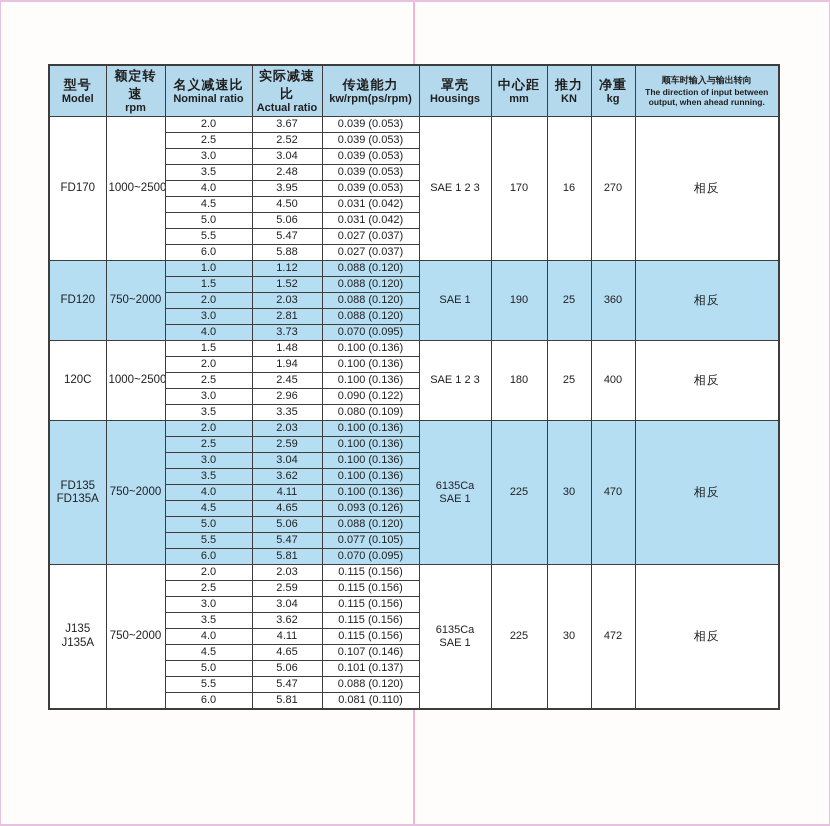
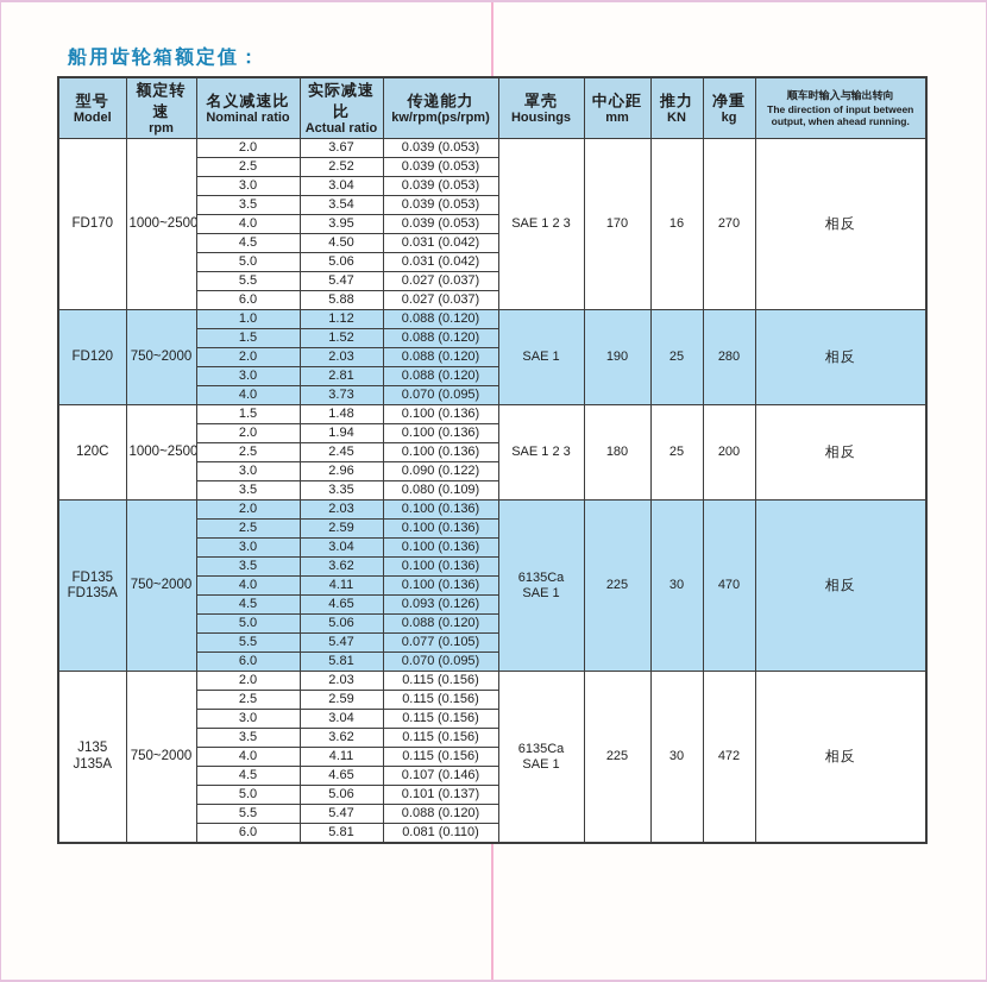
+ 船用齿轮箱额定值：
  型号Model	额定转速rpm	名义减速比Nominal ratio	实际减速比Actual ratio	传递能力kw/rpm(ps/rpm)	罩壳Housings	中心距mm	推力KN	净重kg	顺车时输入与输出转向The direction of input between output, when ahead running.
  FD170	1000~2500	2.0	3.67	0.039 (0.053)	SAE 1 2 3	170	16	270	相反
  2.5	2.52	0.039 (0.053)
  3.0	3.04	0.039 (0.053)
- 3.5	2.48	0.039 (0.053)
+ 3.5	3.54	0.039 (0.053)
  4.0	3.95	0.039 (0.053)
  4.5	4.50	0.031 (0.042)
  5.0	5.06	0.031 (0.042)
  5.5	5.47	0.027 (0.037)
  6.0	5.88	0.027 (0.037)
- FD120	750~2000	1.0	1.12	0.088 (0.120)	SAE 1	190	25	360	相反
+ FD120	750~2000	1.0	1.12	0.088 (0.120)	SAE 1	190	25	280	相反
  1.5	1.52	0.088 (0.120)
  2.0	2.03	0.088 (0.120)
  3.0	2.81	0.088 (0.120)
  4.0	3.73	0.070 (0.095)
- 120C	1000~2500	1.5	1.48	0.100 (0.136)	SAE 1 2 3	180	25	400	相反
+ 120C	1000~2500	1.5	1.48	0.100 (0.136)	SAE 1 2 3	180	25	200	相反
  2.0	1.94	0.100 (0.136)
  2.5	2.45	0.100 (0.136)
  3.0	2.96	0.090 (0.122)
  3.5	3.35	0.080 (0.109)
  FD135 FD135A	750~2000	2.0	2.03	0.100 (0.136)	6135Ca SAE 1	225	30	470	相反
  2.5	2.59	0.100 (0.136)
  3.0	3.04	0.100 (0.136)
  3.5	3.62	0.100 (0.136)
  4.0	4.11	0.100 (0.136)
  4.5	4.65	0.093 (0.126)
  5.0	5.06	0.088 (0.120)
  5.5	5.47	0.077 (0.105)
  6.0	5.81	0.070 (0.095)
  J135 J135A	750~2000	2.0	2.03	0.115 (0.156)	6135Ca SAE 1	225	30	472	相反
  2.5	2.59	0.115 (0.156)
  3.0	3.04	0.115 (0.156)
  3.5	3.62	0.115 (0.156)
  4.0	4.11	0.115 (0.156)
  4.5	4.65	0.107 (0.146)
  5.0	5.06	0.101 (0.137)
  5.5	5.47	0.088 (0.120)
  6.0	5.81	0.081 (0.110)
